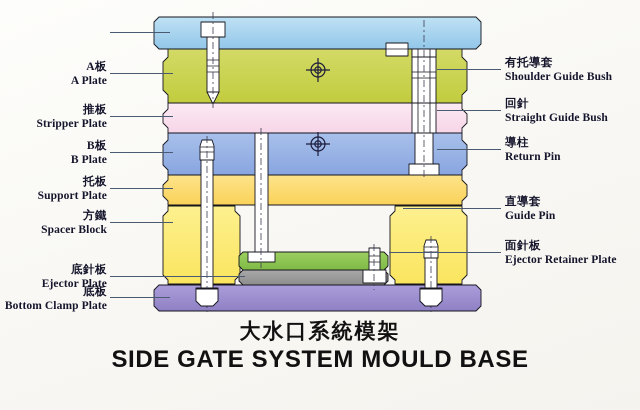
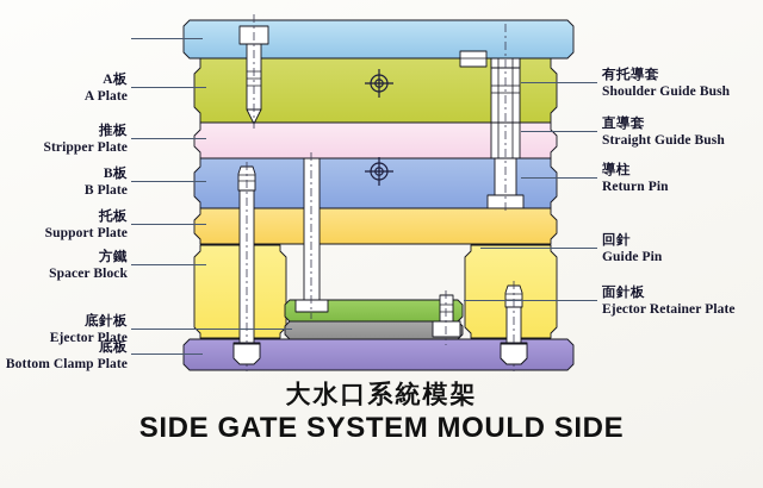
  A板
  A Plate
  推板
  Stripper Plate
  B板
  B Plate
  托板
  Support Plate
  方鐵
  Spacer Block
  底針板
  Ejector Plate
  底板
  Bottom Clamp Plate
  有托導套
  Shoulder Guide Bush
- 回針
+ 直導套
  Straight Guide Bush
  導柱
  Return Pin
- 直導套
+ 回針
  Guide Pin
  面針板
  Ejector Retainer Plate
  大水口系統模架
- SIDE GATE SYSTEM MOULD BASE
+ SIDE GATE SYSTEM MOULD SIDE
